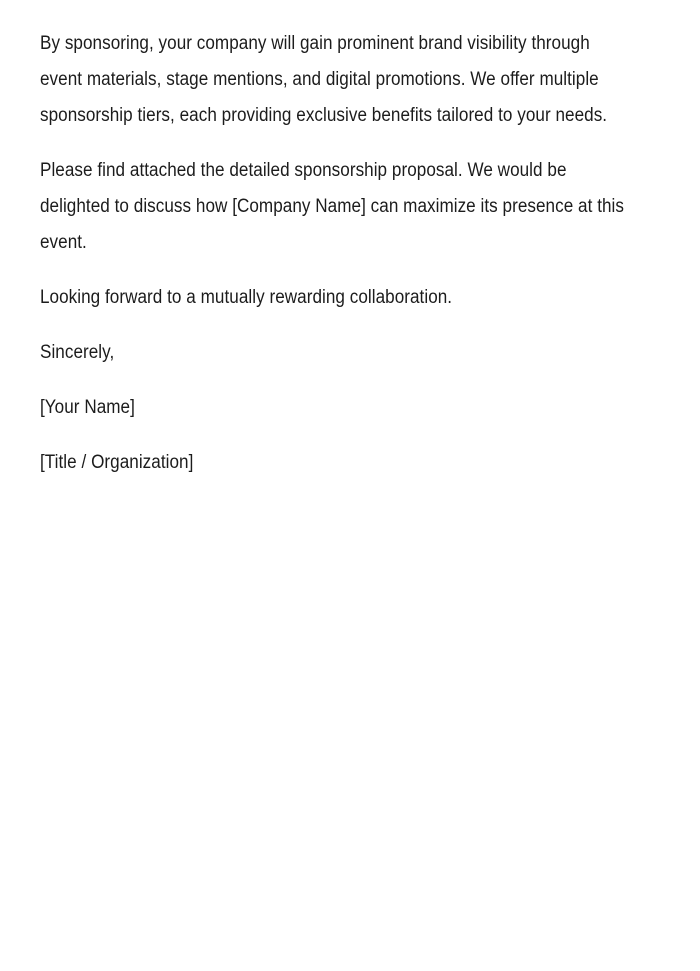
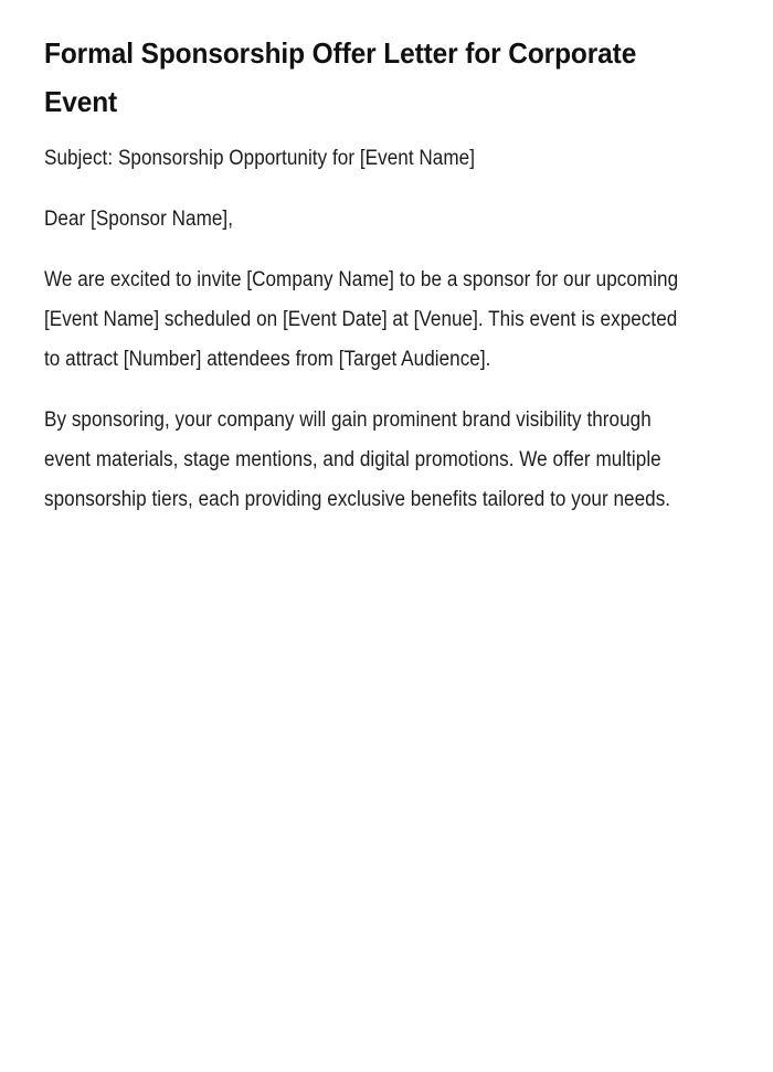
+ Formal Sponsorship Offer Letter for Corporate Event
+ Subject: Sponsorship Opportunity for [Event Name]
+ Dear [Sponsor Name],
+ We are excited to invite [Company Name] to be a sponsor for our upcoming [Event Name] scheduled on [Event Date] at [Venue]. This event is expected to attract [Number] attendees from [Target Audience].
  By sponsoring, your company will gain prominent brand visibility through event materials, stage mentions, and digital promotions. We offer multiple sponsorship tiers, each providing exclusive benefits tailored to your needs.
- Please find attached the detailed sponsorship proposal. We would be delighted to discuss how [Company Name] can maximize its presence at this event.
- Looking forward to a mutually rewarding collaboration.
- Sincerely,
- [Your Name]
- [Title / Organization]
